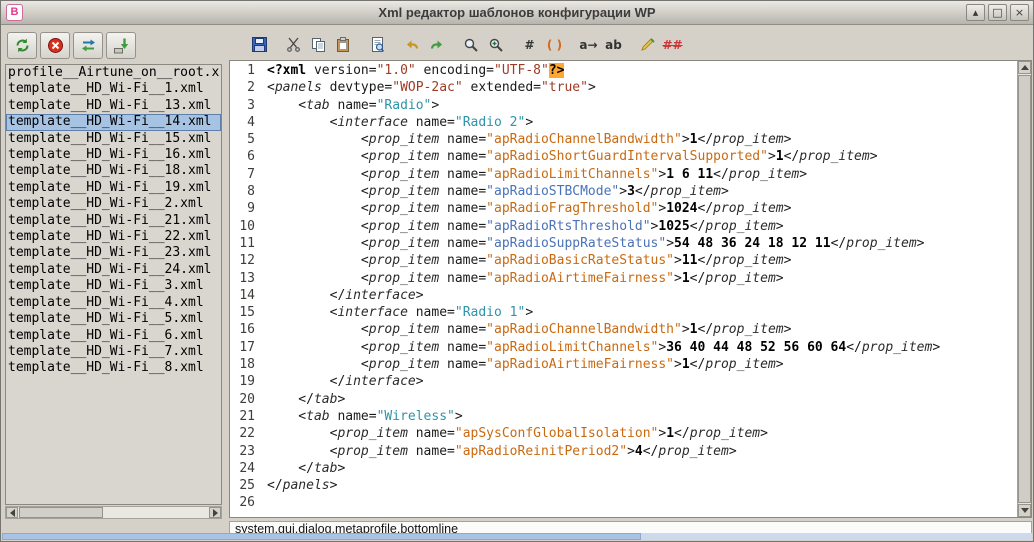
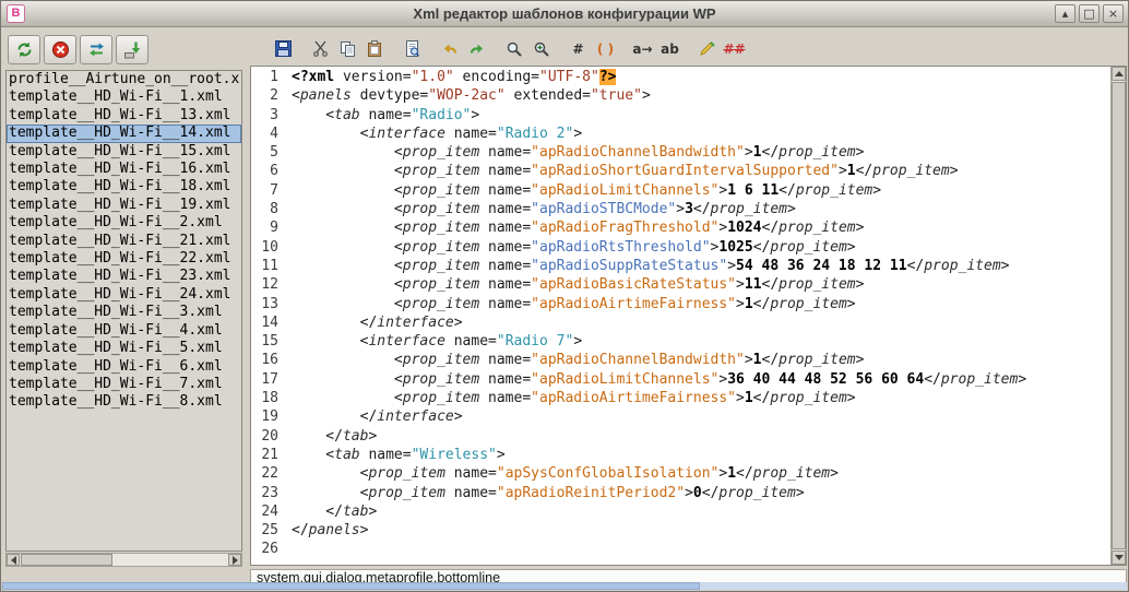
  B
  Xml редактор шаблонов конфигурации WP
  ▴
  □
  ×
  profile__Airtune_on__root.x
  template__HD_Wi-Fi__1.xml
  template__HD_Wi-Fi__13.xml
  template__HD_Wi-Fi__14.xml
  template__HD_Wi-Fi__15.xml
  template__HD_Wi-Fi__16.xml
  template__HD_Wi-Fi__18.xml
  template__HD_Wi-Fi__19.xml
  template__HD_Wi-Fi__2.xml
  template__HD_Wi-Fi__21.xml
  template__HD_Wi-Fi__22.xml
  template__HD_Wi-Fi__23.xml
  template__HD_Wi-Fi__24.xml
  template__HD_Wi-Fi__3.xml
  template__HD_Wi-Fi__4.xml
  template__HD_Wi-Fi__5.xml
  template__HD_Wi-Fi__6.xml
  template__HD_Wi-Fi__7.xml
  template__HD_Wi-Fi__8.xml
  #
  ( )
  a→
  ab
  ##
  1
  2
  3
  4
  5
  6
  7
  8
  9
  10
  11
  12
  13
  14
  15
  16
  17
  18
  19
  20
  21
  22
  23
  24
  25
  26
  <?xml version="1.0" encoding="UTF-8"?>
  <panels devtype="WOP-2ac" extended="true">
  <tab name="Radio">
  <interface name="Radio 2">
  <prop_item name="apRadioChannelBandwidth">1</prop_item>
  <prop_item name="apRadioShortGuardIntervalSupported">1</prop_item>
  <prop_item name="apRadioLimitChannels">1 6 11</prop_item>
  <prop_item name="apRadioSTBCMode">3</prop_item>
  <prop_item name="apRadioFragThreshold">1024</prop_item>
  <prop_item name="apRadioRtsThreshold">1025</prop_item>
  <prop_item name="apRadioSuppRateStatus">54 48 36 24 18 12 11</prop_item>
  <prop_item name="apRadioBasicRateStatus">11</prop_item>
  <prop_item name="apRadioAirtimeFairness">1</prop_item>
  </interface>
- <interface name="Radio 1">
+ <interface name="Radio 7">
  <prop_item name="apRadioChannelBandwidth">1</prop_item>
  <prop_item name="apRadioLimitChannels">36 40 44 48 52 56 60 64</prop_item>
  <prop_item name="apRadioAirtimeFairness">1</prop_item>
  </interface>
  </tab>
  <tab name="Wireless">
  <prop_item name="apSysConfGlobalIsolation">1</prop_item>
- <prop_item name="apRadioReinitPeriod2">4</prop_item>
+ <prop_item name="apRadioReinitPeriod2">0</prop_item>
  </tab>
  </panels>
  system.gui.dialog.metaprofile.bottomline
